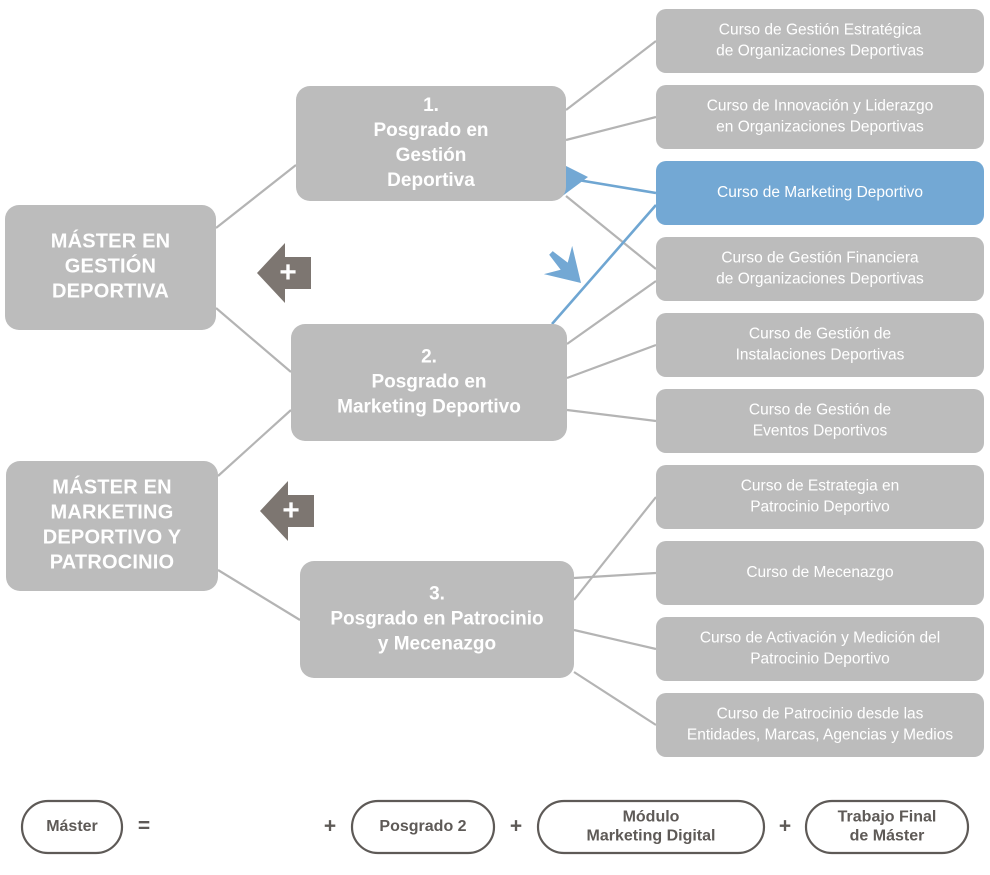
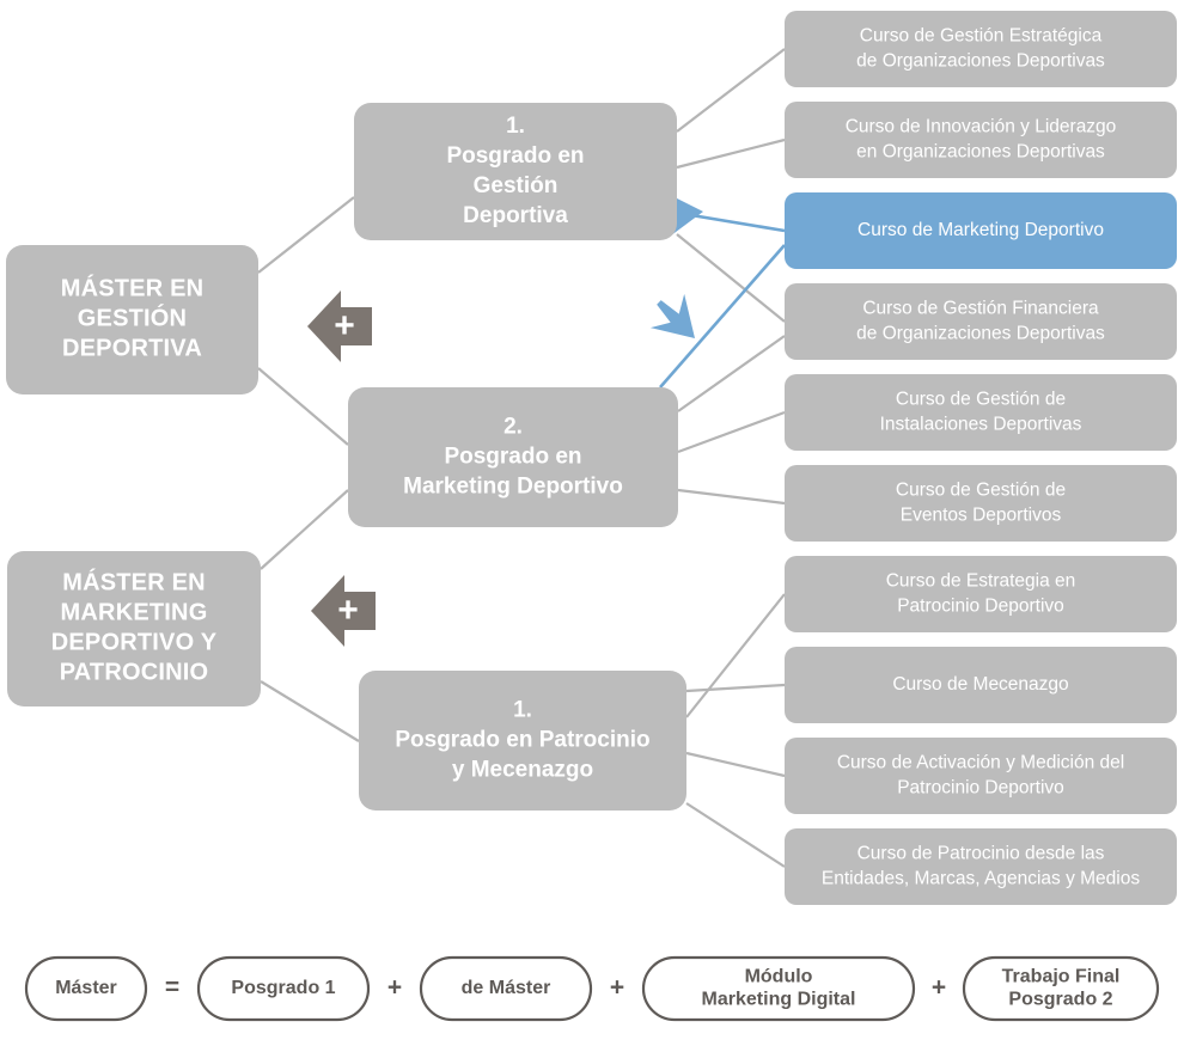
  MÁSTER EN GESTIÓN DEPORTIVA
  MÁSTER EN MARKETING DEPORTIVO Y PATROCINIO
  1. Posgrado en Gestión Deportiva
  2. Posgrado en Marketing Deportivo
- 3. Posgrado en Patrocinio y Mecenazgo
+ 1. Posgrado en Patrocinio y Mecenazgo
  Curso de Gestión Estratégica de Organizaciones Deportivas
  Curso de Innovación y Liderazgo en Organizaciones Deportivas
  Curso de Marketing Deportivo
  Curso de Gestión Financiera de Organizaciones Deportivas
  Curso de Gestión de Instalaciones Deportivas
  Curso de Gestión de Eventos Deportivos
  Curso de Estrategia en Patrocinio Deportivo
  Curso de Mecenazgo
  Curso de Activación y Medición del Patrocinio Deportivo
  Curso de Patrocinio desde las Entidades, Marcas, Agencias y Medios
  +
  +
  Máster
+ Posgrado 1
- Posgrado 2
+ de Máster
  Módulo Marketing Digital
- Trabajo Final de Máster
+ Trabajo Final Posgrado 2
  =
  +
  +
  +
